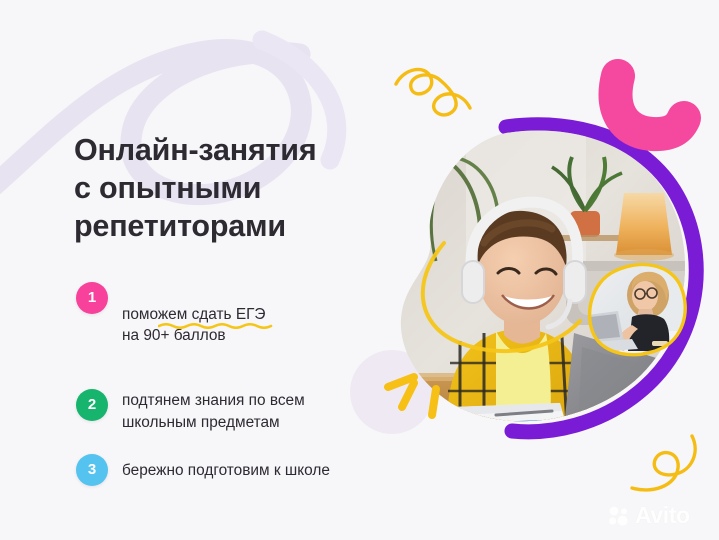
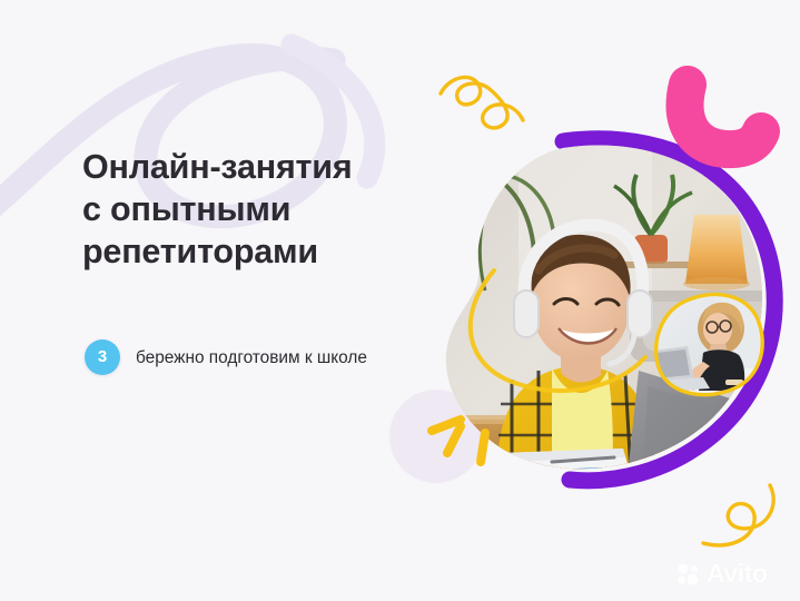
  Онлайн-занятия
  с опытными
  репетиторами
- 1
- поможем сдать ЕГЭ
- на 90+ баллов
- 2
- подтянем знания по всем
- школьным предметам
  3
  бережно подготовим к школе
